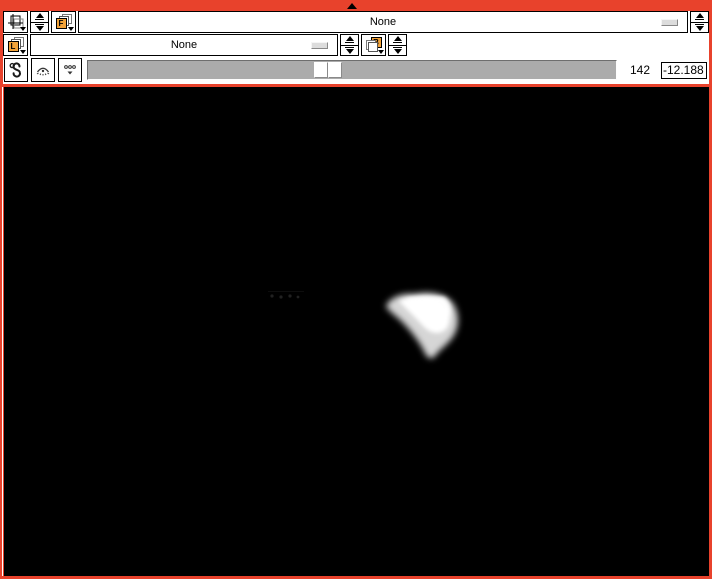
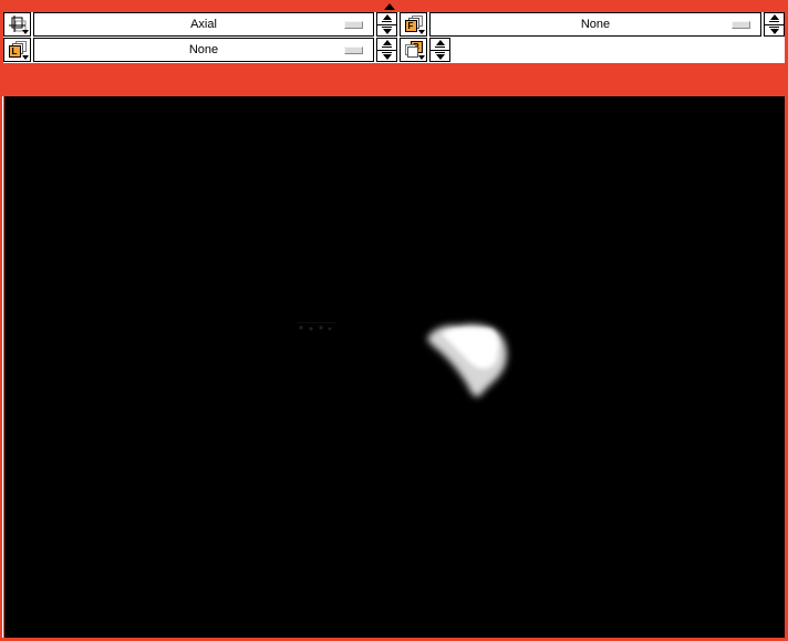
+ Axial
  F
  None
  L
  None
- 142
- -12.188
